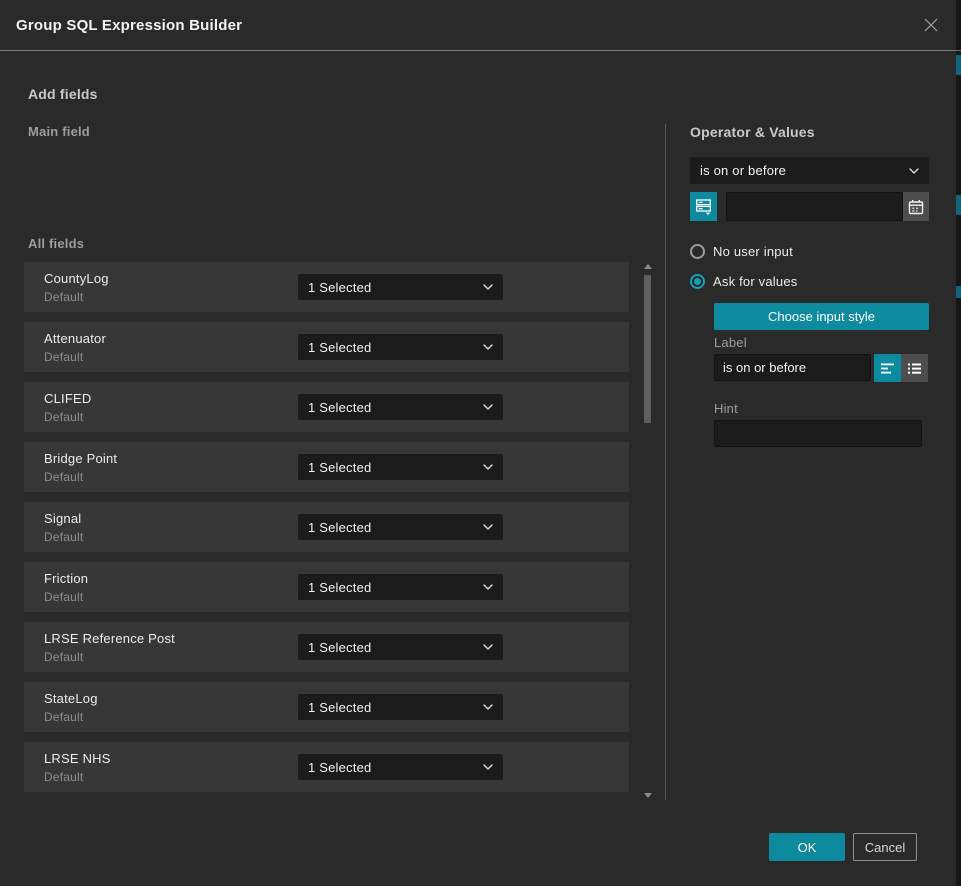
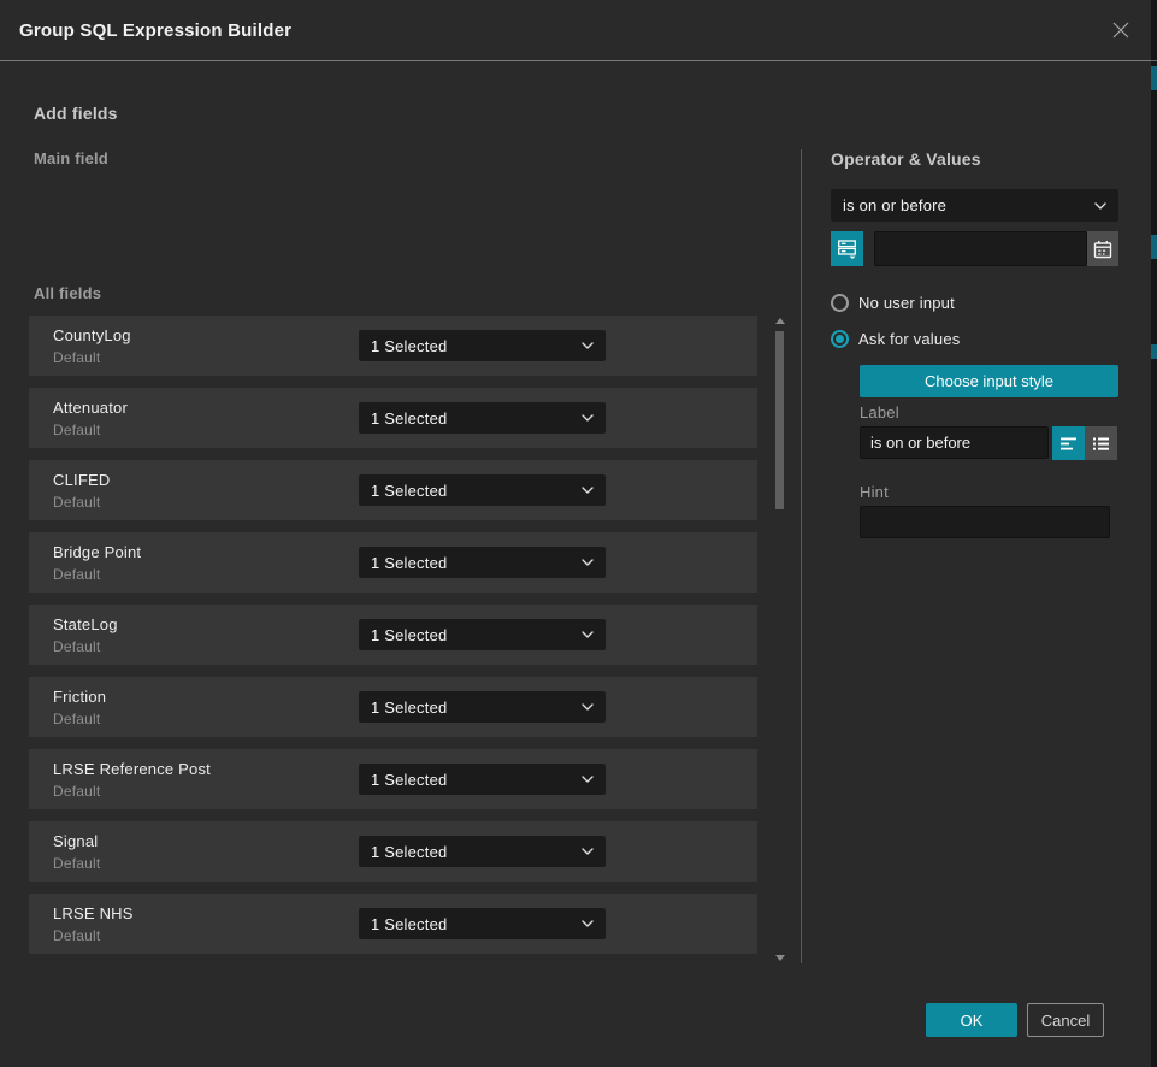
  Group SQL Expression Builder
  Add fields
  Main field
  All fields
  CountyLog
  Default
  1 Selected
  Attenuator
  Default
  1 Selected
  CLIFED
  Default
  1 Selected
  Bridge Point
  Default
  1 Selected
- Signal
+ StateLog
  Default
  1 Selected
  Friction
  Default
  1 Selected
  LRSE Reference Post
  Default
  1 Selected
- StateLog
+ Signal
  Default
  1 Selected
  LRSE NHS
  Default
  1 Selected
  Operator & Values
  is on or before
  No user input
  Ask for values
  Choose input style
  Label
  is on or before
  Hint
  OK
  Cancel
